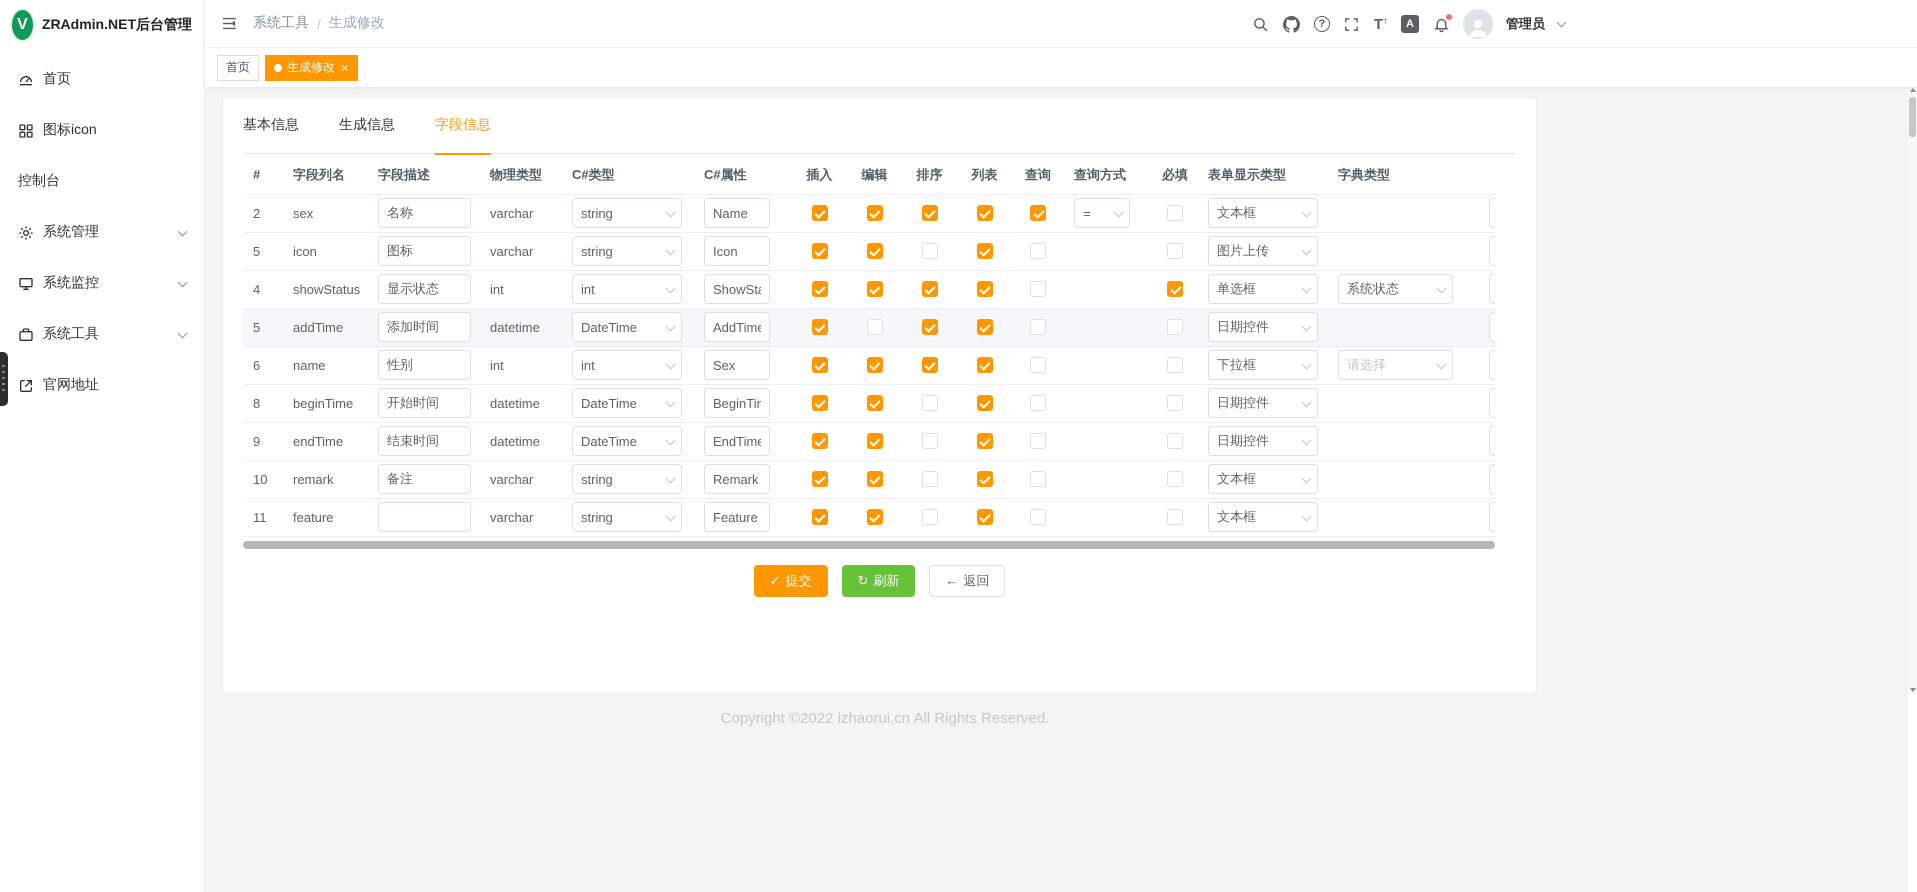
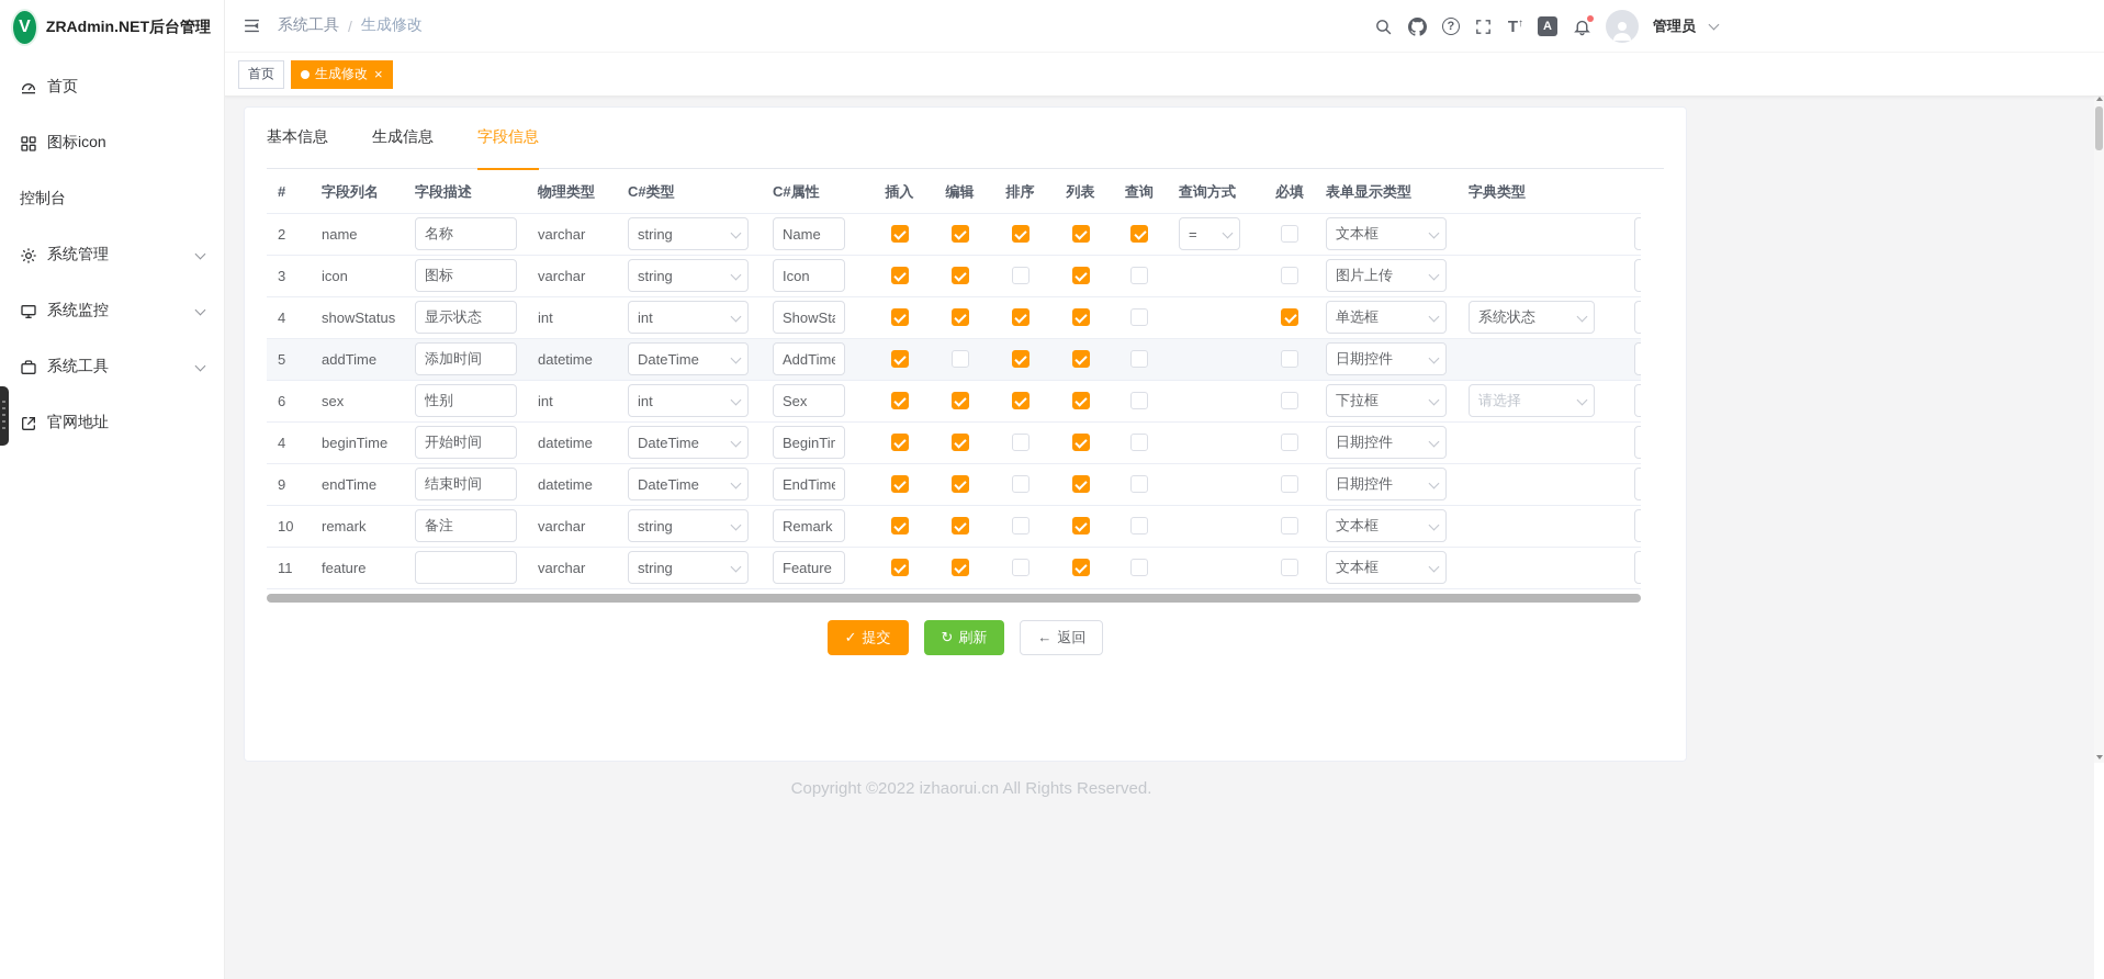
  V
  ZRAdmin.NET后台管理
  首页
  图标icon
  控制台
  系统管理
  系统监控
  系统工具
  官网地址
  系统工具
  /
  生成修改
  ?
  T↑
  A
  管理员
  首页
  生成修改
  ×
  基本信息
  生成信息
  字段信息
  #	字段列名	字段描述	物理类型	C#类型	C#属性	插入	编辑	排序	列表	查询	查询方式	必填	表单显示类型	字典类型
- 2	sex	名称	varchar	string	Name						=		文本框
+ 2	name	名称	varchar	string	Name						=		文本框
- 5	icon	图标	varchar	string	Icon								图片上传
+ 3	icon	图标	varchar	string	Icon								图片上传
  4	showStatus	显示状态	int	int	ShowSt								单选框	系统状态
  5	addTime	添加时间	datetime	DateTime	AddTime								日期控件
- 6	name	性别	int	int	Sex								下拉框	请选择
+ 6	sex	性别	int	int	Sex								下拉框	请选择
- 8	beginTime	开始时间	datetime	DateTime	BeginTi								日期控件
+ 4	beginTime	开始时间	datetime	DateTime	BeginTi								日期控件
  9	endTime	结束时间	datetime	DateTime	EndTime								日期控件
  10	remark	备注	varchar	string	Remark								文本框
  11	feature		varchar	string	Feature								文本框
  ✓
  提交
  ↻
  刷新
  ←
  返回
  Copyright ©2022 izhaorui.cn All Rights Reserved.
